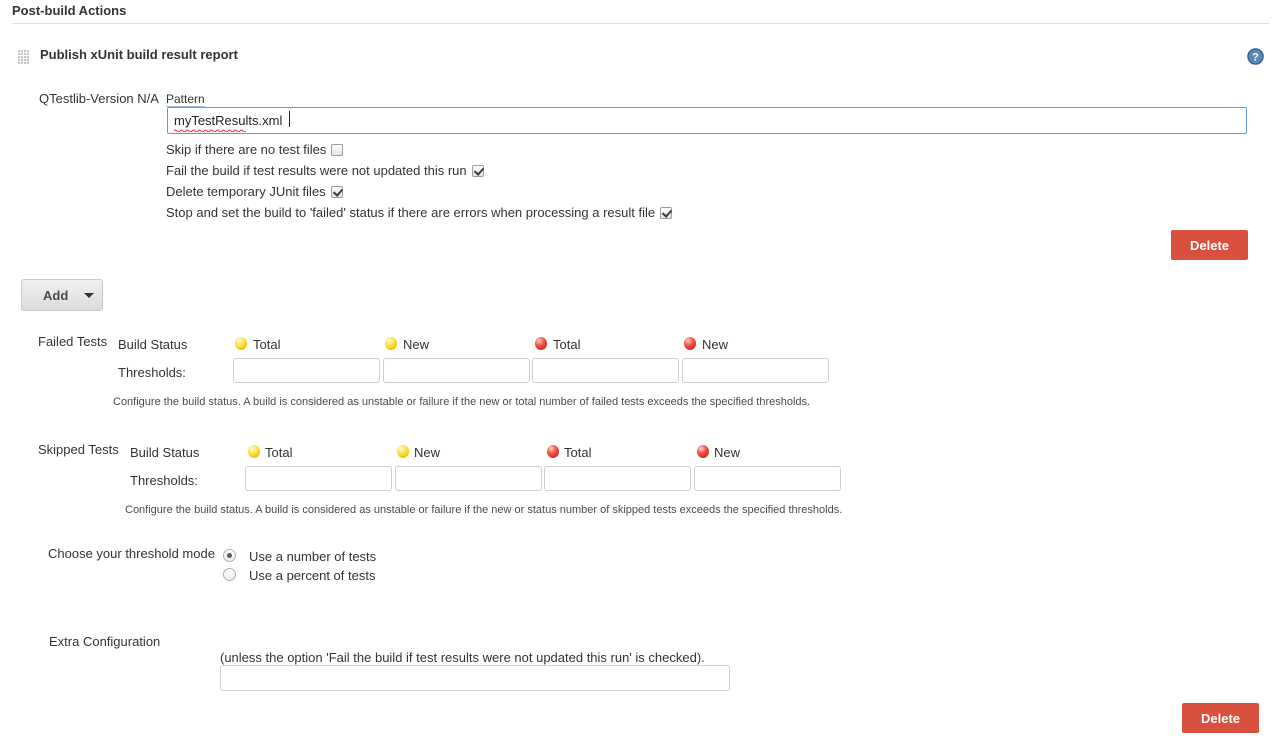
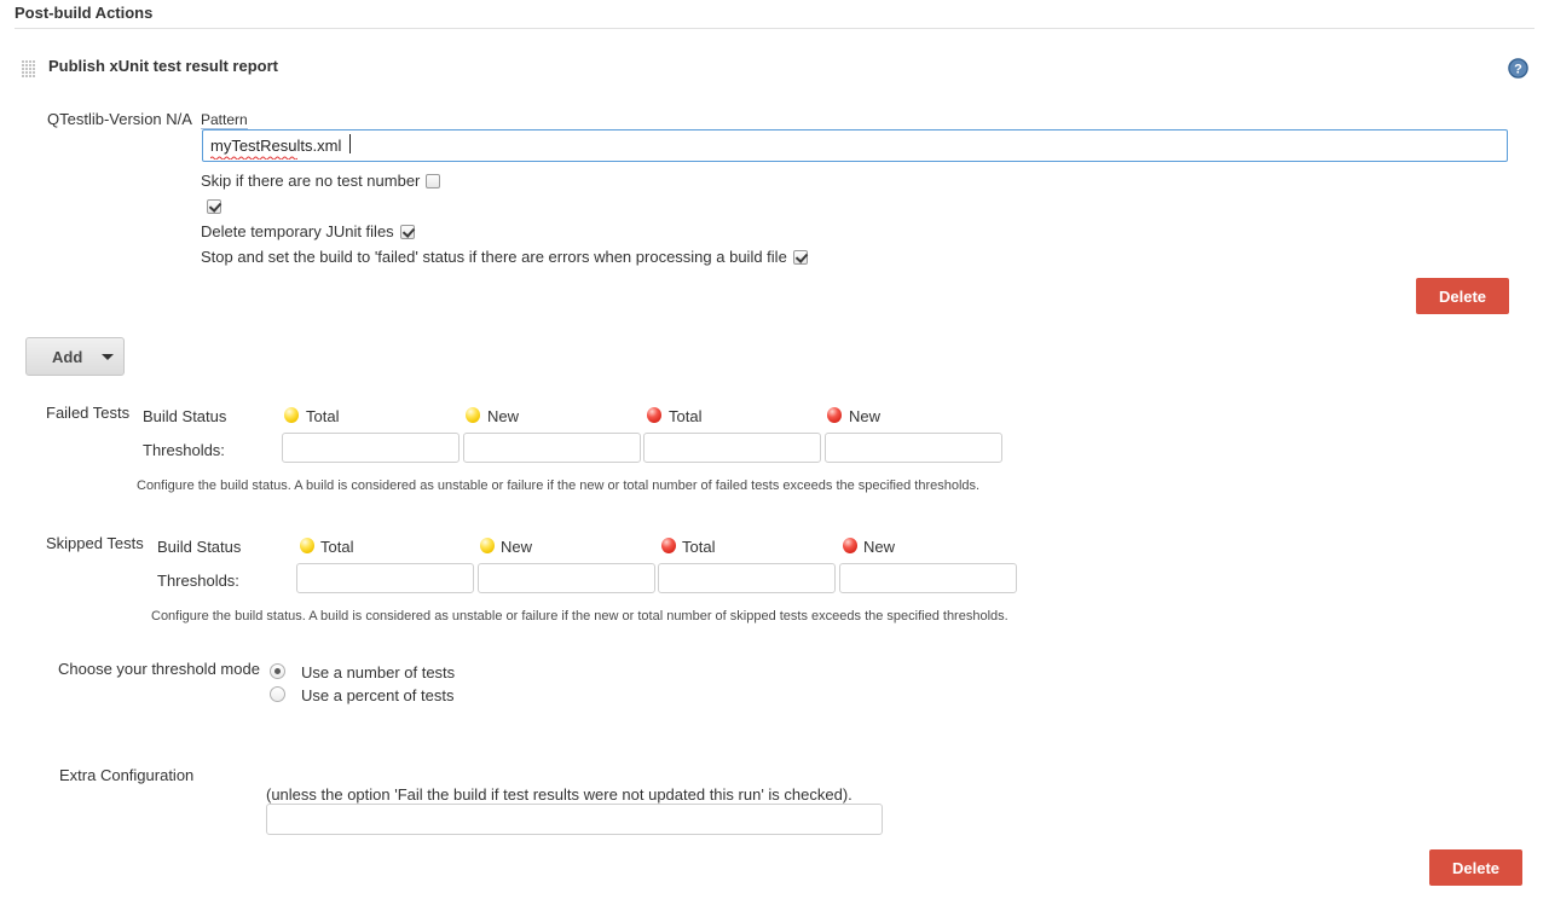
  Post-build Actions
- Publish xUnit build result report
+ Publish xUnit test result report
  ?
  QTestlib-Version N/A
  Pattern
  myTestResults.xml
- Skip if there are no test files
+ Skip if there are no test number
- Fail the build if test results were not updated this run
  Delete temporary JUnit files
- Stop and set the build to 'failed' status if there are errors when processing a result file
+ Stop and set the build to 'failed' status if there are errors when processing a build file
  Delete
  Add
  Failed Tests
  Build Status
  Thresholds:
  Total
  New
  Total
  New
  Configure the build status. A build is considered as unstable or failure if the new or total number of failed tests exceeds the specified thresholds.
  Skipped Tests
  Build Status
  Thresholds:
  Total
  New
  Total
  New
- Configure the build status. A build is considered as unstable or failure if the new or status number of skipped tests exceeds the specified thresholds.
+ Configure the build status. A build is considered as unstable or failure if the new or total number of skipped tests exceeds the specified thresholds.
  Choose your threshold mode
  Use a number of tests
  Use a percent of tests
  Extra Configuration
  (unless the option 'Fail the build if test results were not updated this run' is checked).
  Delete
